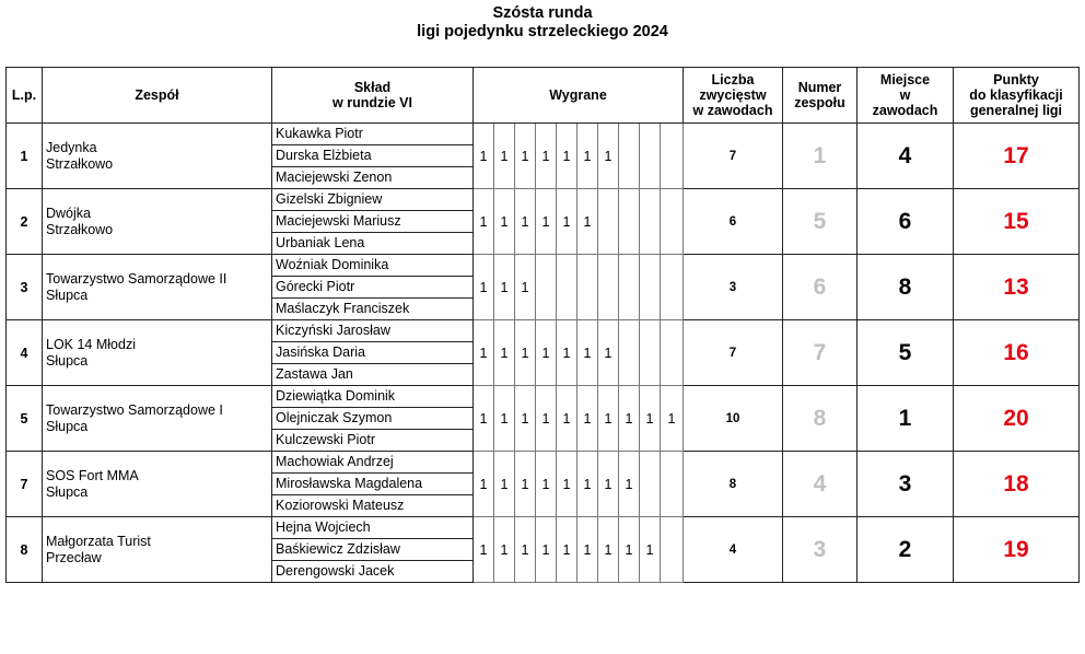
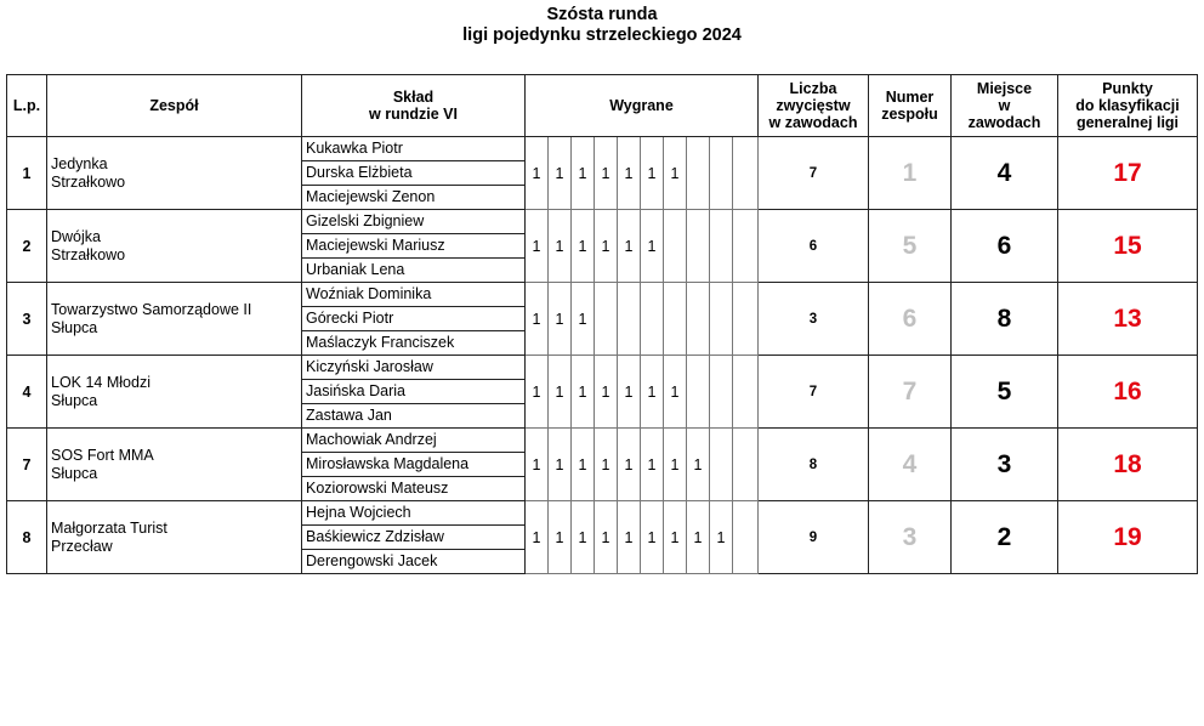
  Szósta runda
  ligi pojedynku strzeleckiego 2024
  L.p.	Zespół	Skład w rundzie VI	Wygrane	Liczba zwycięstw w zawodach	Numer zespołu	Miejsce w zawodach	Punkty do klasyfikacji generalnej ligi
  1	JedynkaStrzałkowo	Kukawka PiotrDurska ElżbietaMaciejewski Zenon	1	1	1	1	1	1	1				7	1	4	17
  2	DwójkaStrzałkowo	Gizelski ZbigniewMaciejewski MariuszUrbaniak Lena	1	1	1	1	1	1					6	5	6	15
  3	Towarzystwo Samorządowe IISłupca	Woźniak DominikaGórecki PiotrMaślaczyk Franciszek	1	1	1								3	6	8	13
  4	LOK 14 MłodziSłupca	Kiczyński JarosławJasińska DariaZastawa Jan	1	1	1	1	1	1	1				7	7	5	16
- 5	Towarzystwo Samorządowe ISłupca	Dziewiątka DominikOlejniczak SzymonKulczewski Piotr	1	1	1	1	1	1	1	1	1	1	10	8	1	20
  7	SOS Fort MMASłupca	Machowiak AndrzejMirosławska MagdalenaKoziorowski Mateusz	1	1	1	1	1	1	1	1			8	4	3	18
- 8	Małgorzata TuristPrzecław	Hejna WojciechBaśkiewicz ZdzisławDerengowski Jacek	1	1	1	1	1	1	1	1	1		4	3	2	19
+ 8	Małgorzata TuristPrzecław	Hejna WojciechBaśkiewicz ZdzisławDerengowski Jacek	1	1	1	1	1	1	1	1	1		9	3	2	19
